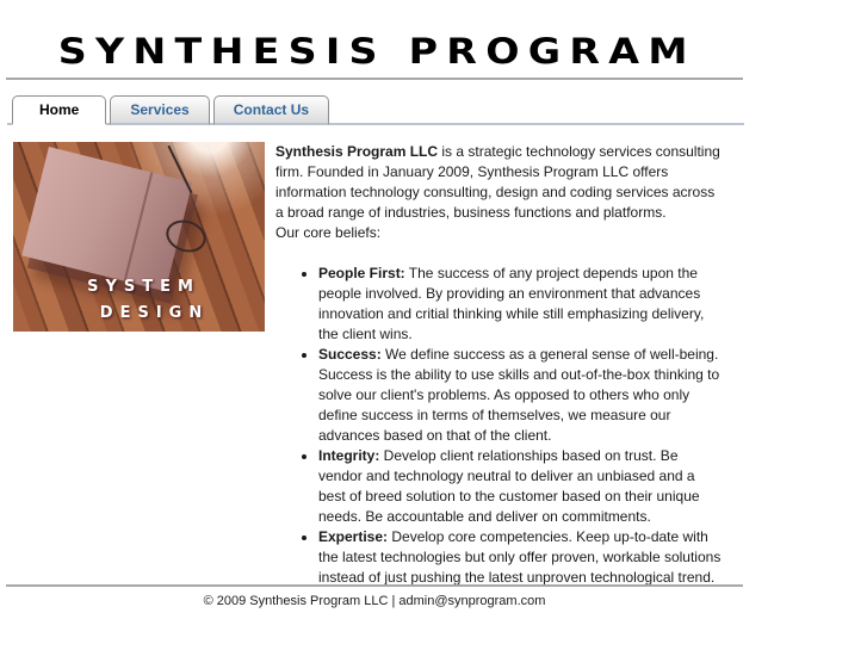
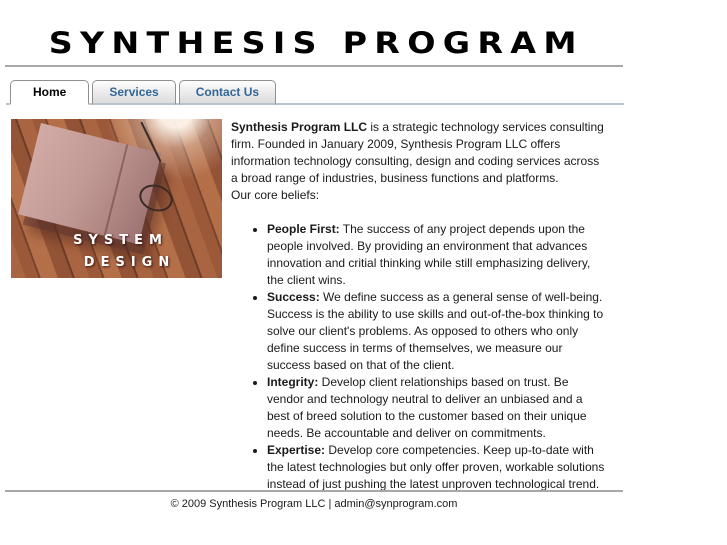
  SYNTHESIS PROGRAM
  Home
  Services
  Contact Us
  SYSTEM
  DESIGN
  Synthesis Program LLC is a strategic technology services consulting firm. Founded in January 2009, Synthesis Program LLC offers information technology consulting, design and coding services across a broad range of industries, business functions and platforms.
  Our core beliefs:
  People First: The success of any project depends upon the people involved. By providing an environment that advances innovation and critial thinking while still emphasizing delivery, the client wins.
- Success: We define success as a general sense of well-being. Success is the ability to use skills and out-of-the-box thinking to solve our client's problems. As opposed to others who only define success in terms of themselves, we measure our advances based on that of the client.
+ Success: We define success as a general sense of well-being. Success is the ability to use skills and out-of-the-box thinking to solve our client's problems. As opposed to others who only define success in terms of themselves, we measure our success based on that of the client.
  Integrity: Develop client relationships based on trust. Be vendor and technology neutral to deliver an unbiased and a best of breed solution to the customer based on their unique needs. Be accountable and deliver on commitments.
  Expertise: Develop core competencies. Keep up-to-date with the latest technologies but only offer proven, workable solutions instead of just pushing the latest unproven technological trend.
  © 2009 Synthesis Program LLC | admin@synprogram.com
